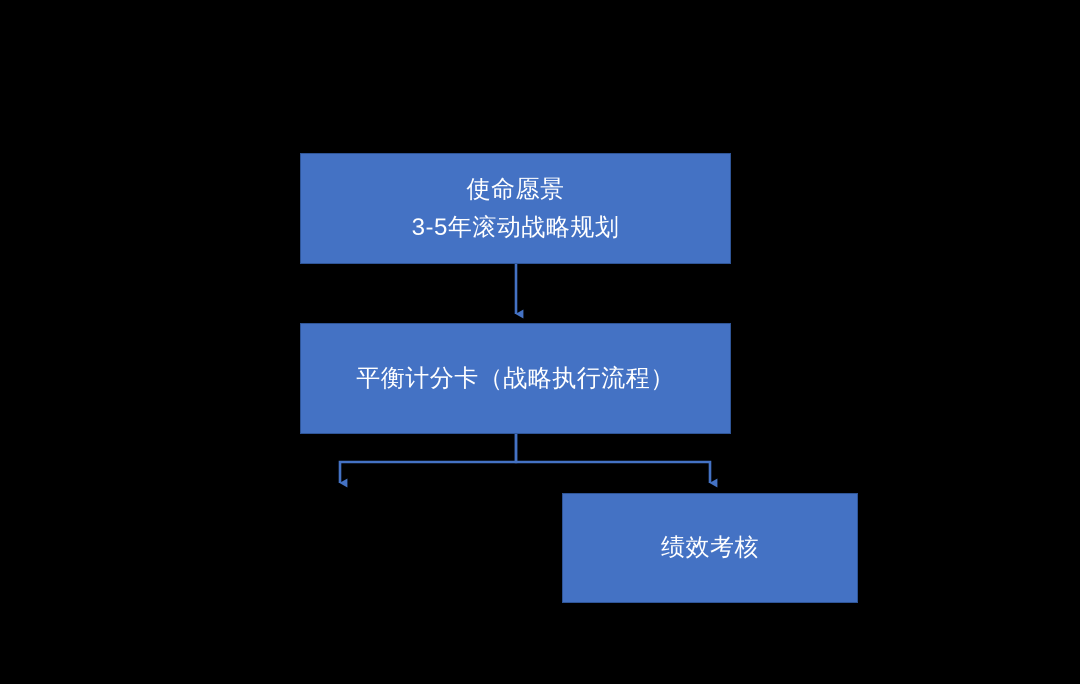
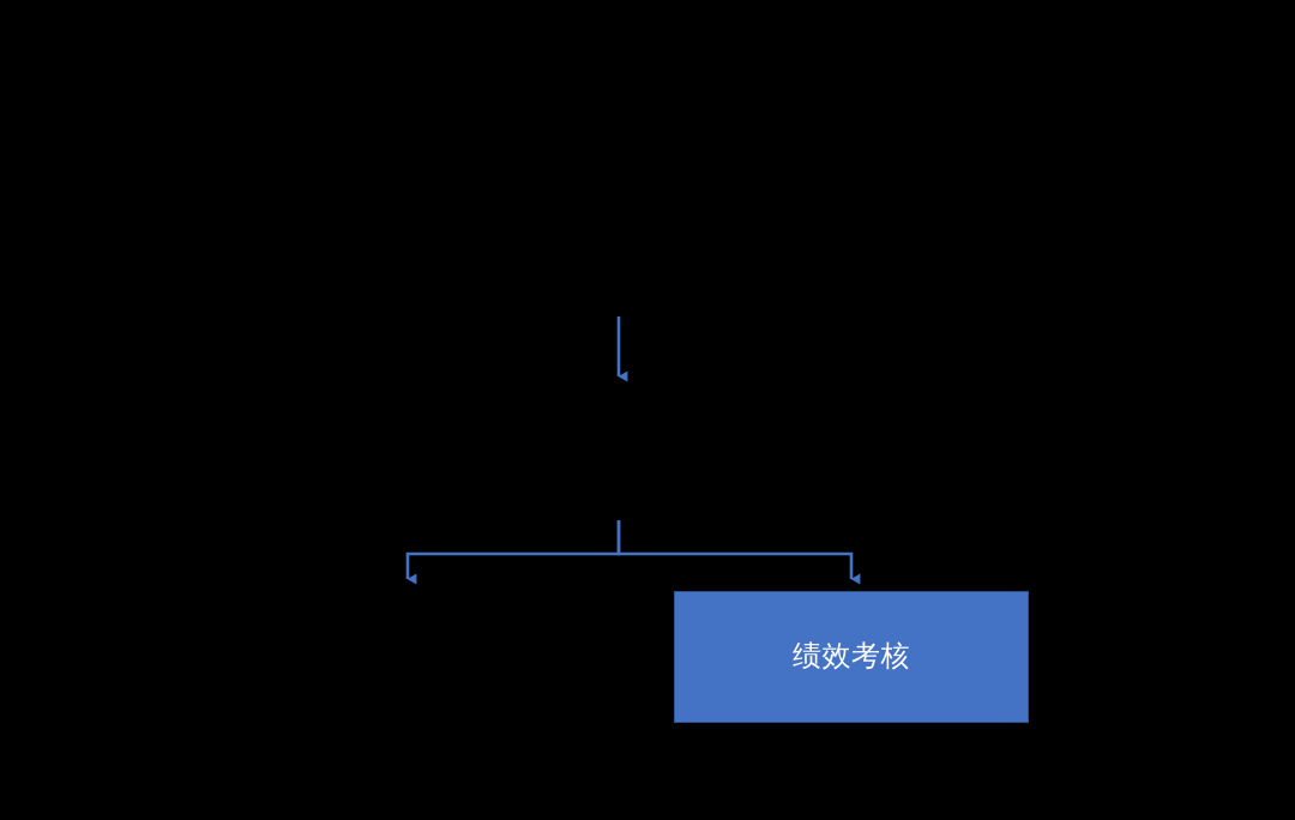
- 使命愿景
- 3-5年滚动战略规划
- 平衡计分卡（战略执行流程）
  绩效考核
